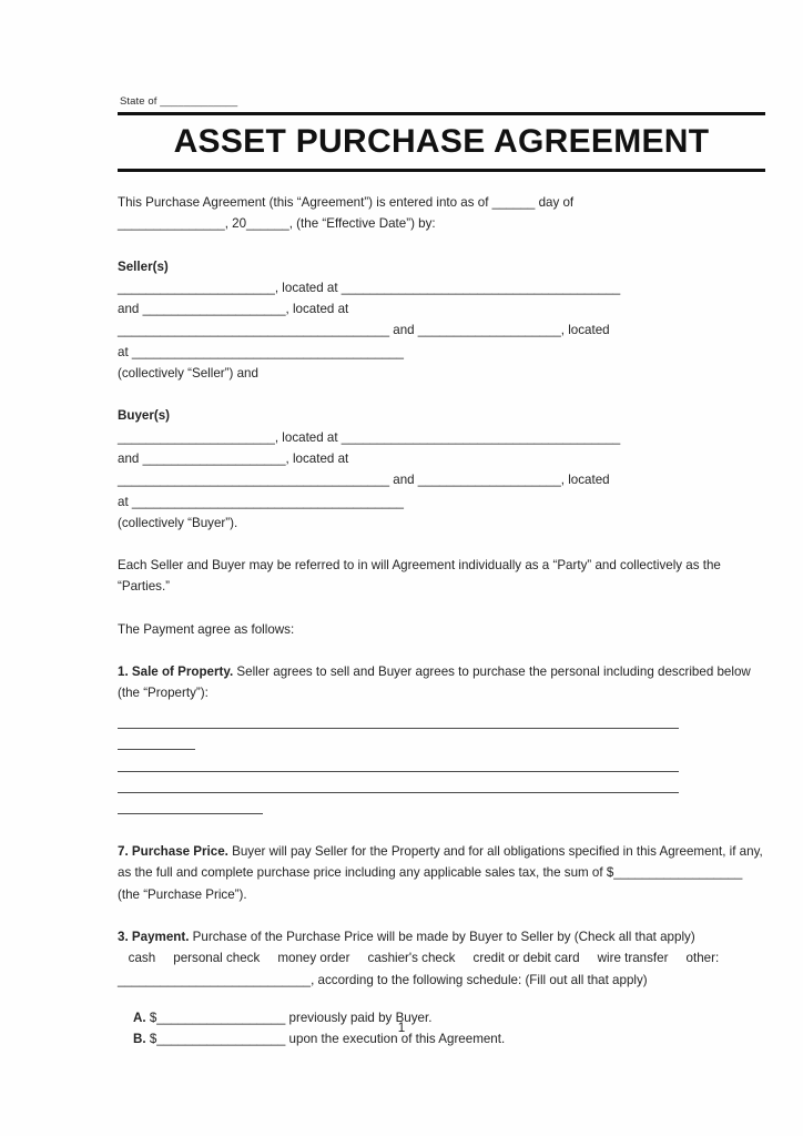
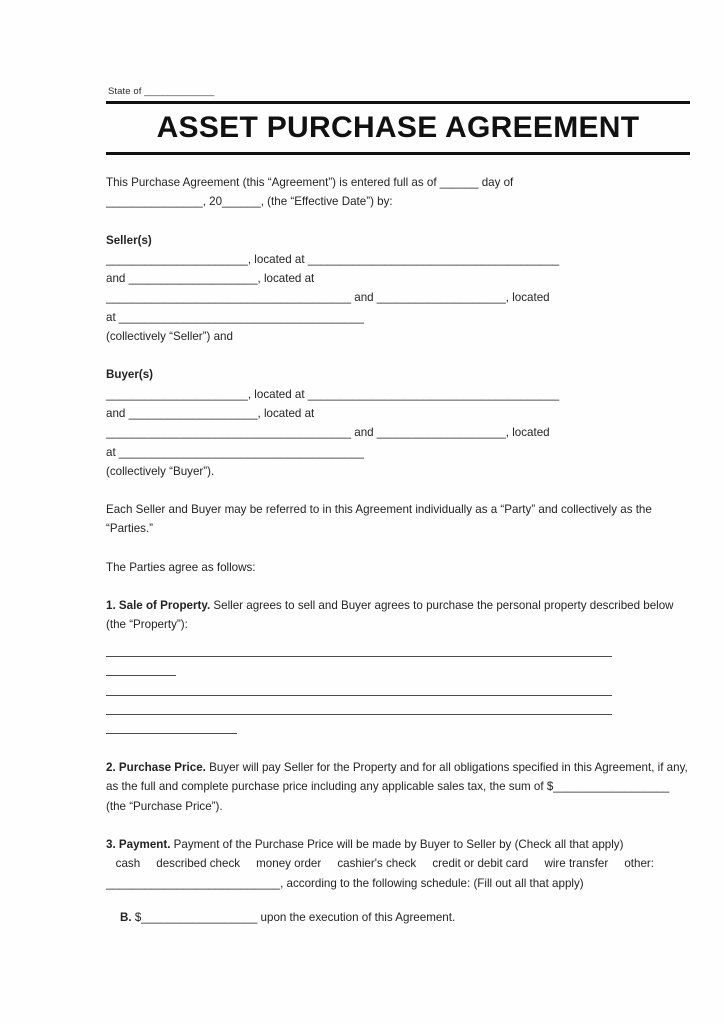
  State of _____________
  ASSET PURCHASE AGREEMENT
- This Purchase Agreement (this “Agreement”) is entered into as of ______ day of
+ This Purchase Agreement (this “Agreement”) is entered full as of ______ day of
  _______________, 20______, (the “Effective Date”) by:
  Seller(s)
  ______________________, located at _______________________________________
  and ____________________, located at
  ______________________________________ and ____________________, located
  at ______________________________________
  (collectively “Seller”) and
  Buyer(s)
  ______________________, located at _______________________________________
  and ____________________, located at
  ______________________________________ and ____________________, located
  at ______________________________________
  (collectively “Buyer”).
- Each Seller and Buyer may be referred to in will Agreement individually as a “Party” and collectively as the “Parties.”
+ Each Seller and Buyer may be referred to in this Agreement individually as a “Party” and collectively as the “Parties.”
- The Payment agree as follows:
+ The Parties agree as follows:
- 1. Sale of Property. Seller agrees to sell and Buyer agrees to purchase the personal including described below (the “Property”):
+ 1. Sale of Property. Seller agrees to sell and Buyer agrees to purchase the personal property described below (the “Property”):
- 7. Purchase Price. Buyer will pay Seller for the Property and for all obligations specified in this Agreement, if any, as the full and complete purchase price including any applicable sales tax, the sum of $__________________ (the “Purchase Price”).
+ 2. Purchase Price. Buyer will pay Seller for the Property and for all obligations specified in this Agreement, if any, as the full and complete purchase price including any applicable sales tax, the sum of $__________________ (the “Purchase Price”).
- 3. Payment. Purchase of the Purchase Price will be made by Buyer to Seller by (Check all that apply)
+ 3. Payment. Payment of the Purchase Price will be made by Buyer to Seller by (Check all that apply)
- cash personal check money order cashier's check credit or debit card wire transfer other: ___________________________, according to the following schedule: (Fill out all that apply)
+ cash described check money order cashier's check credit or debit card wire transfer other: ___________________________, according to the following schedule: (Fill out all that apply)
- A. $__________________ previously paid by Buyer.
  B. $__________________ upon the execution of this Agreement.
- 1
